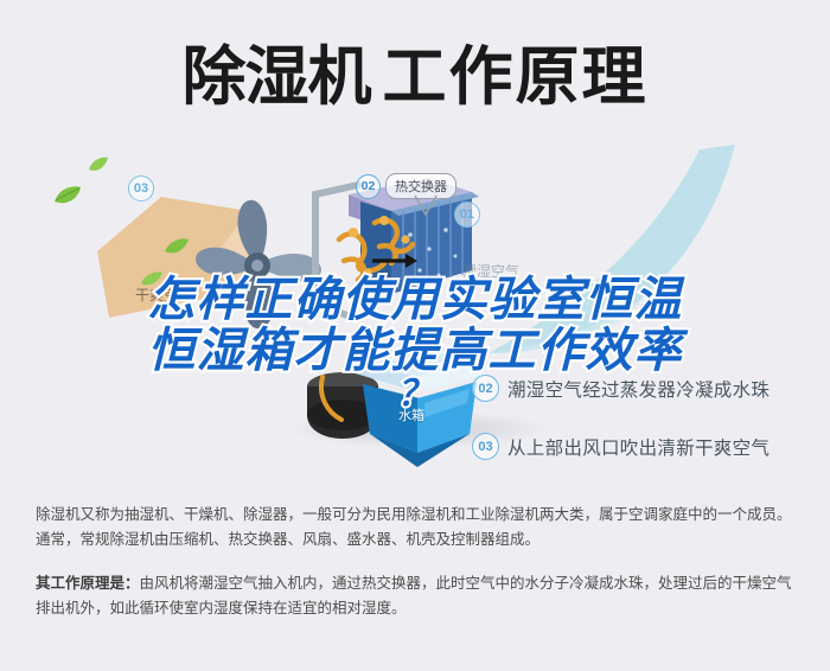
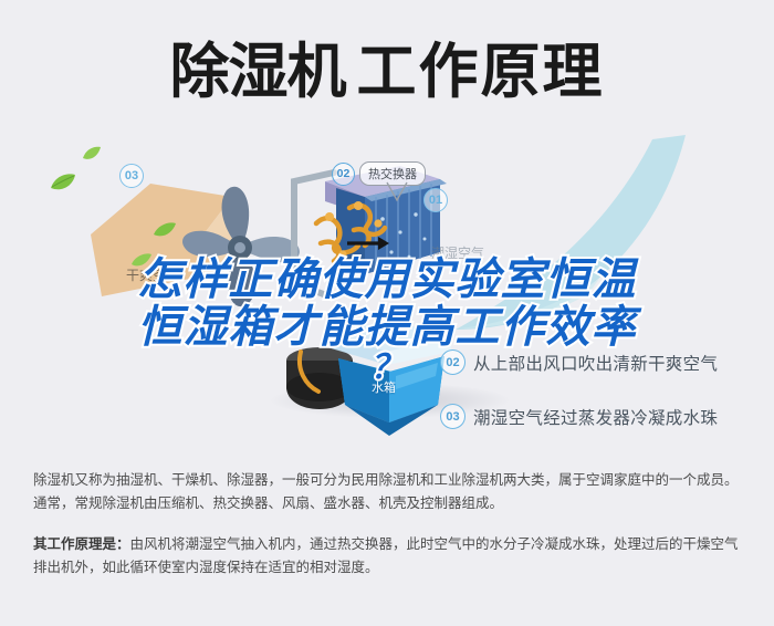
  除湿机 工作原理
  干爽空气
  02
  热交换器
  03
  01
  潮湿空气
  水箱
  02
- 潮湿空气经过蒸发器冷凝成水珠
+ 从上部出风口吹出清新干爽空气
  03
- 从上部出风口吹出清新干爽空气
+ 潮湿空气经过蒸发器冷凝成水珠
  怎样正确使用实验室恒温
  恒湿箱才能提高工作效率
  ？
  除湿机又称为抽湿机、干燥机、除湿器，一般可分为民用除湿机和工业除湿机两大类，属于空调家庭中的一个成员。通常，常规除湿机由压缩机、热交换器、风扇、盛水器、机壳及控制器组成。
  其工作原理是：由风机将潮湿空气抽入机内，通过热交换器，此时空气中的水分子冷凝成水珠，处理过后的干燥空气排出机外，如此循环使室内湿度保持在适宜的相对湿度。
